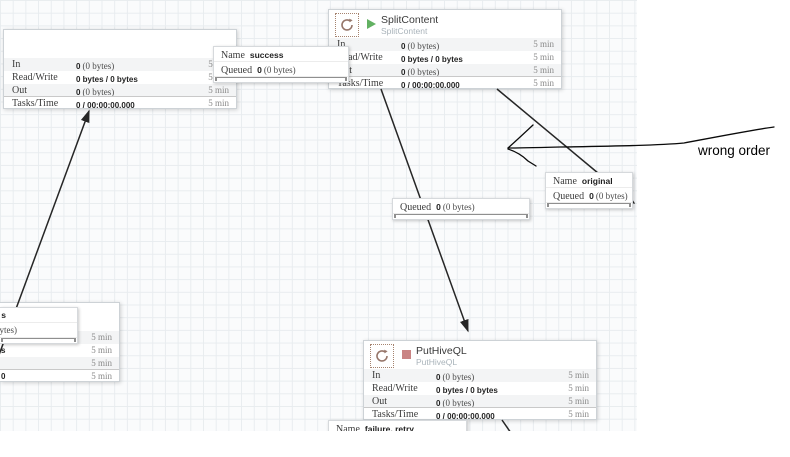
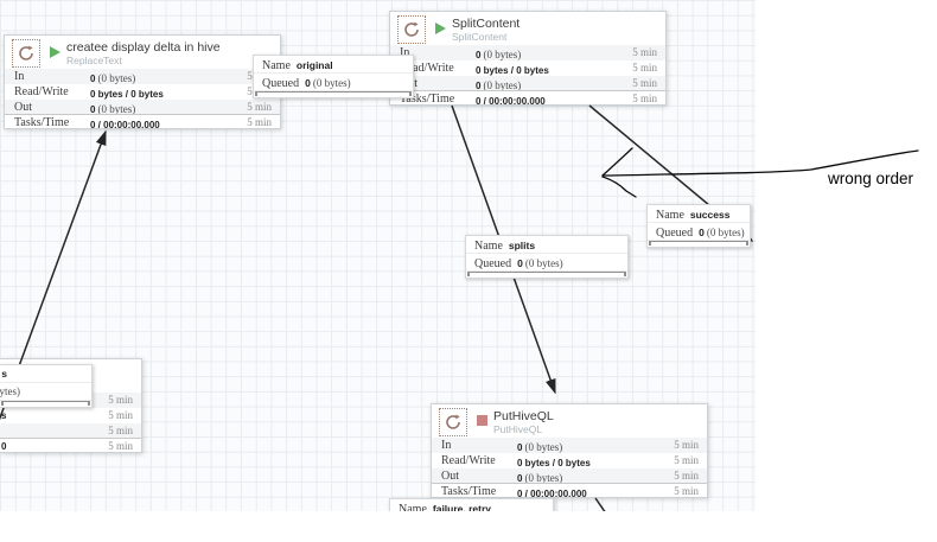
+ createe display delta in hive
+ ReplaceText
  In
  0 (0 bytes)
  Read/Write
  0 bytes / 0 bytes
  Out
  0 (0 bytes)
  5 min
  Tasks/Time
  0 / 00:00:00.000
  5 min
  SplitContent
  SplitContent
  In
  0 (0 bytes)
  5 min
  ad/Write
  0 bytes / 0 bytes
  5 min
  0 (0 bytes)
  5 min
  Tasks/Time
  0 / 00:00:00.000
  5 min
  PutHiveQL
  PutHiveQL
  In
  0 (0 bytes)
  5 min
  Read/Write
  0 bytes / 0 bytes
  5 min
  Out
  0 (0 bytes)
  5 min
  Tasks/Time
  0 / 00:00:00.000
  5 min
  5 min
  s
  5 min
  5 min
  0
  5 min
- Name success
+ Name original
  Queued 0 (0 bytes)
+ Name splits
  Queued 0 (0 bytes)
- Name original
+ Name success
  Queued 0 (0 bytes)
  s
  Name failure, retry
  wrong order
